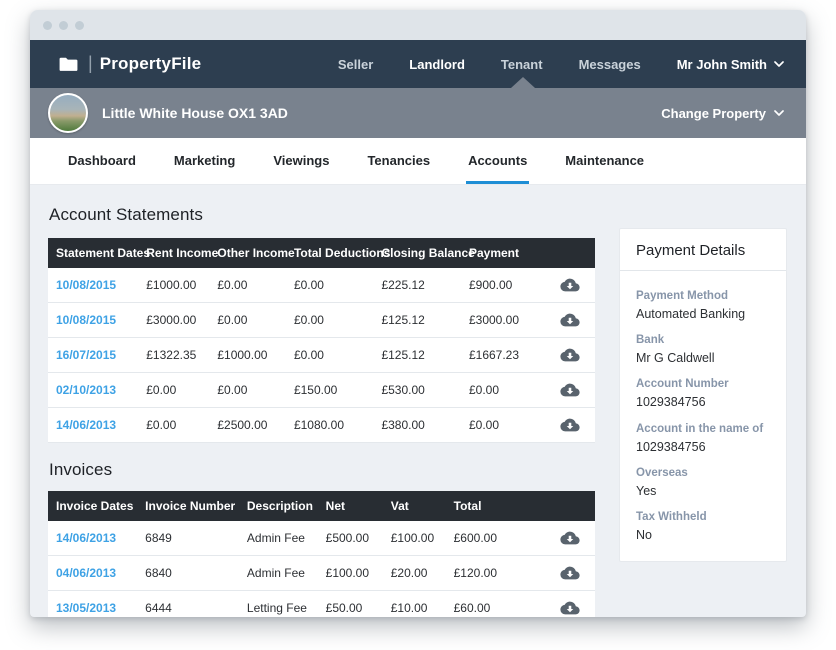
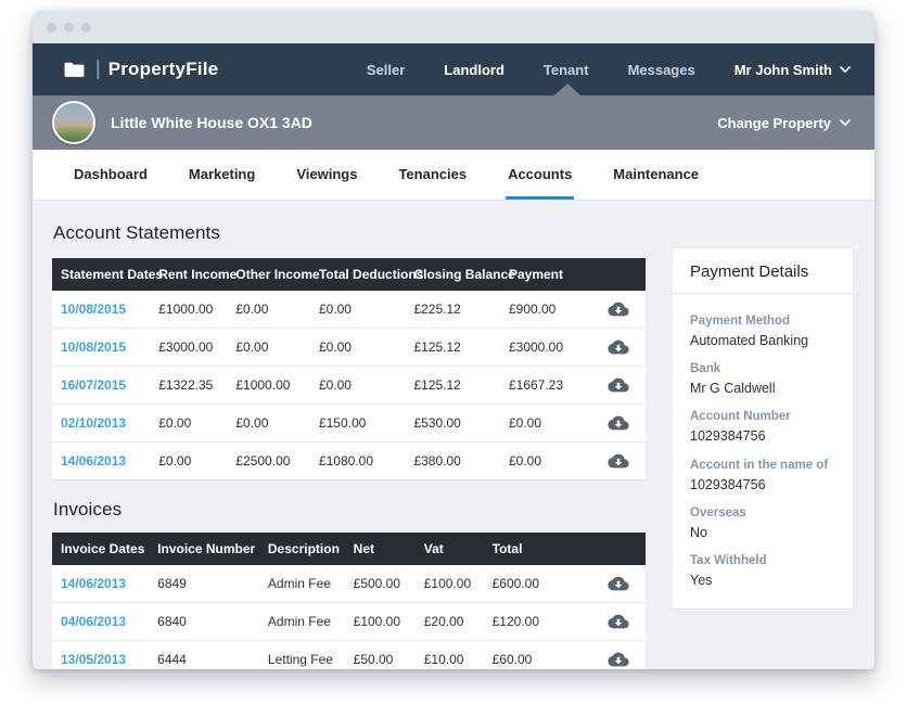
  |
  PropertyFile
  Seller
  Landlord
  Tenant
  Messages
  Mr John Smith
  Little White House OX1 3AD
  Change Property
  Dashboard
  Marketing
  Viewings
  Tenancies
  Accounts
  Maintenance
  Account Statements
  Statement Date	Rent Income	Other Income	Total Deduction	Closing Balanc	Payment
  10/08/2015	£1000.00	£0.00	£0.00	£225.12	£900.00
  10/08/2015	£3000.00	£0.00	£0.00	£125.12	£3000.00
  16/07/2015	£1322.35	£1000.00	£0.00	£125.12	£1667.23
  02/10/2013	£0.00	£0.00	£150.00	£530.00	£0.00
  14/06/2013	£0.00	£2500.00	£1080.00	£380.00	£0.00
  Invoices
  Invoice Dates	Invoice Number	Description	Net	Vat	Total
  14/06/2013	6849	Admin Fee	£500.00	£100.00	£600.00
  04/06/2013	6840	Admin Fee	£100.00	£20.00	£120.00
  13/05/2013	6444	Letting Fee	£50.00	£10.00	£60.00
  Payment Details
  Payment Method
  Automated Banking
  Bank
  Mr G Caldwell
  Account Number
  1029384756
  Account in the name of
  1029384756
  Overseas
- Yes
+ No
  Tax Withheld
- No
+ Yes
